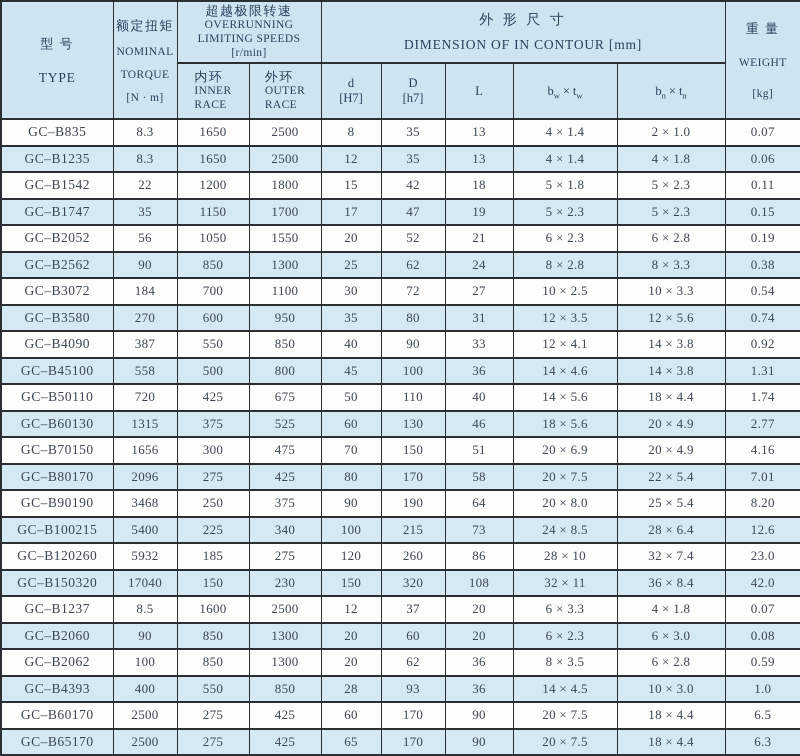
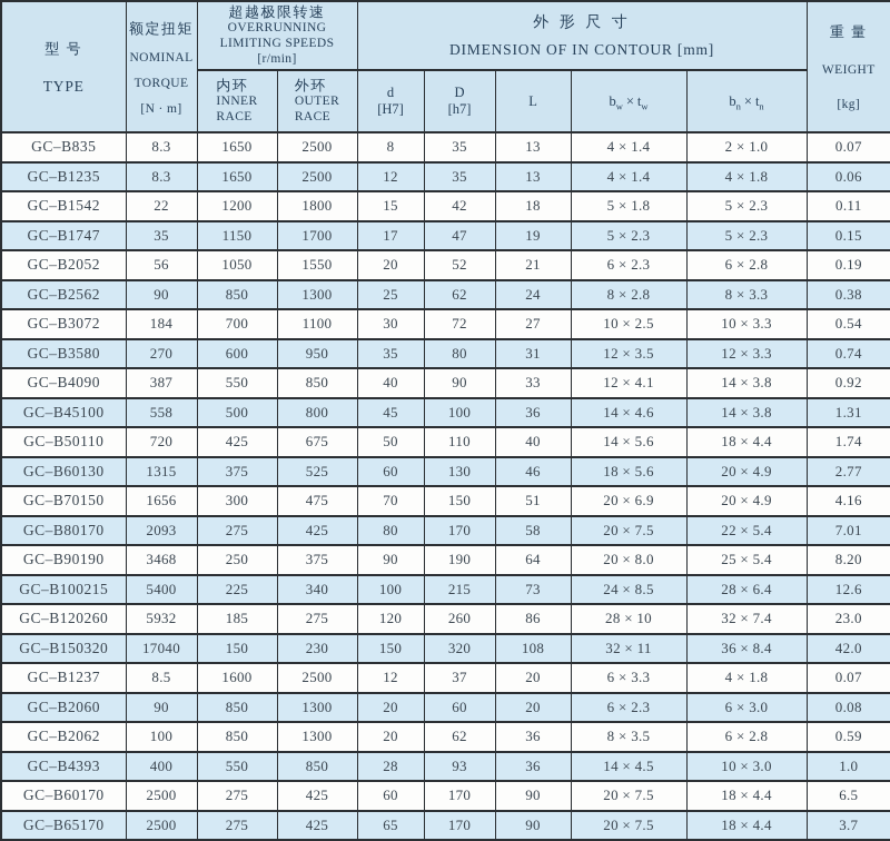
  型 号 TYPE	额定扭矩 NOMINAL TORQUE [N · m]	超越极限转速 OVERRUNNING LIMITING SPEEDS [r/min]	外 形 尺 寸 DIMENSION OF IN CONTOUR [mm]	重 量 WEIGHT [kg]
  内环 INNER RACE	外环 OUTER RACE	d [H7]	D [h7]	L	bw × tw	bn × tn
  GC–B835	8.3	1650	2500	8	35	13	4 × 1.4	2 × 1.0	0.07
  GC–B1235	8.3	1650	2500	12	35	13	4 × 1.4	4 × 1.8	0.06
  GC–B1542	22	1200	1800	15	42	18	5 × 1.8	5 × 2.3	0.11
  GC–B1747	35	1150	1700	17	47	19	5 × 2.3	5 × 2.3	0.15
  GC–B2052	56	1050	1550	20	52	21	6 × 2.3	6 × 2.8	0.19
  GC–B2562	90	850	1300	25	62	24	8 × 2.8	8 × 3.3	0.38
  GC–B3072	184	700	1100	30	72	27	10 × 2.5	10 × 3.3	0.54
- GC–B3580	270	600	950	35	80	31	12 × 3.5	12 × 5.6	0.74
+ GC–B3580	270	600	950	35	80	31	12 × 3.5	12 × 3.3	0.74
  GC–B4090	387	550	850	40	90	33	12 × 4.1	14 × 3.8	0.92
  GC–B45100	558	500	800	45	100	36	14 × 4.6	14 × 3.8	1.31
  GC–B50110	720	425	675	50	110	40	14 × 5.6	18 × 4.4	1.74
  GC–B60130	1315	375	525	60	130	46	18 × 5.6	20 × 4.9	2.77
  GC–B70150	1656	300	475	70	150	51	20 × 6.9	20 × 4.9	4.16
- GC–B80170	2096	275	425	80	170	58	20 × 7.5	22 × 5.4	7.01
+ GC–B80170	2093	275	425	80	170	58	20 × 7.5	22 × 5.4	7.01
  GC–B90190	3468	250	375	90	190	64	20 × 8.0	25 × 5.4	8.20
  GC–B100215	5400	225	340	100	215	73	24 × 8.5	28 × 6.4	12.6
  GC–B120260	5932	185	275	120	260	86	28 × 10	32 × 7.4	23.0
  GC–B150320	17040	150	230	150	320	108	32 × 11	36 × 8.4	42.0
  GC–B1237	8.5	1600	2500	12	37	20	6 × 3.3	4 × 1.8	0.07
  GC–B2060	90	850	1300	20	60	20	6 × 2.3	6 × 3.0	0.08
  GC–B2062	100	850	1300	20	62	36	8 × 3.5	6 × 2.8	0.59
  GC–B4393	400	550	850	28	93	36	14 × 4.5	10 × 3.0	1.0
  GC–B60170	2500	275	425	60	170	90	20 × 7.5	18 × 4.4	6.5
- GC–B65170	2500	275	425	65	170	90	20 × 7.5	18 × 4.4	6.3
+ GC–B65170	2500	275	425	65	170	90	20 × 7.5	18 × 4.4	3.7
